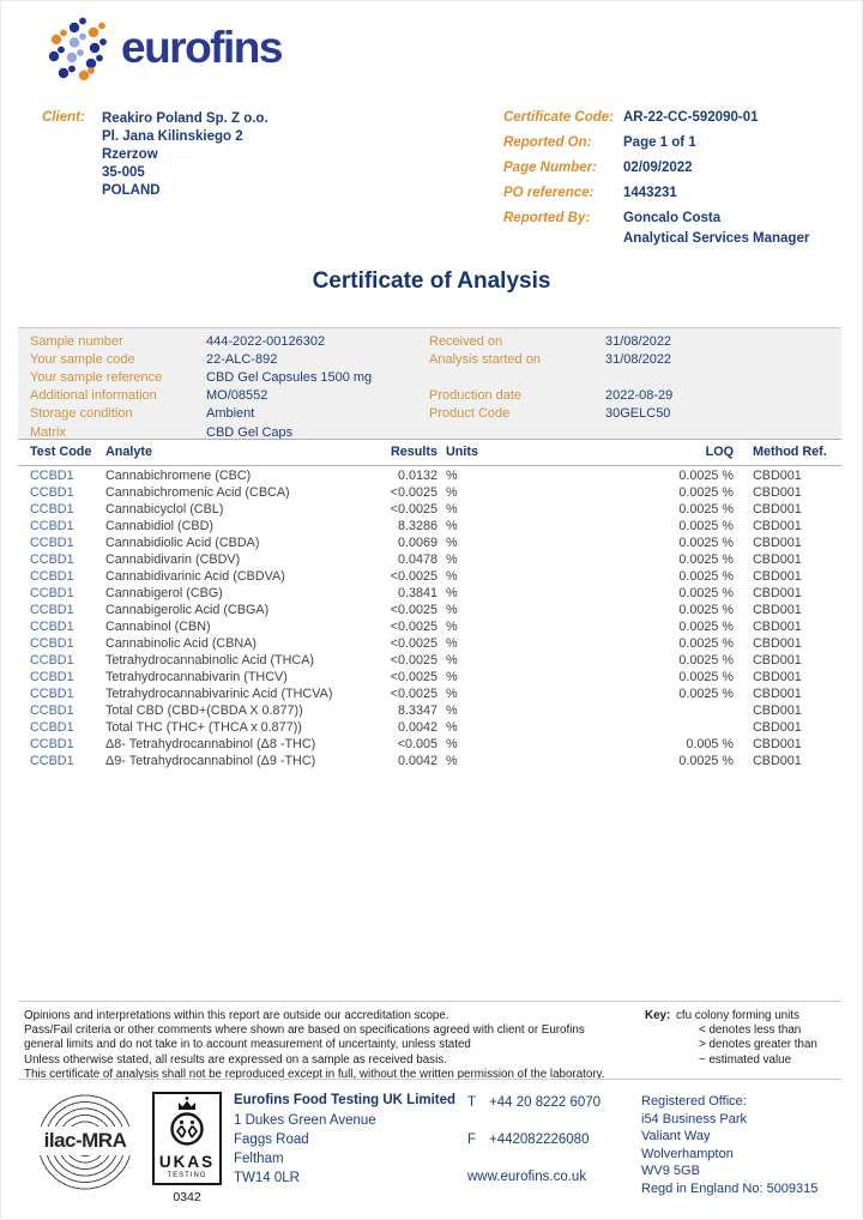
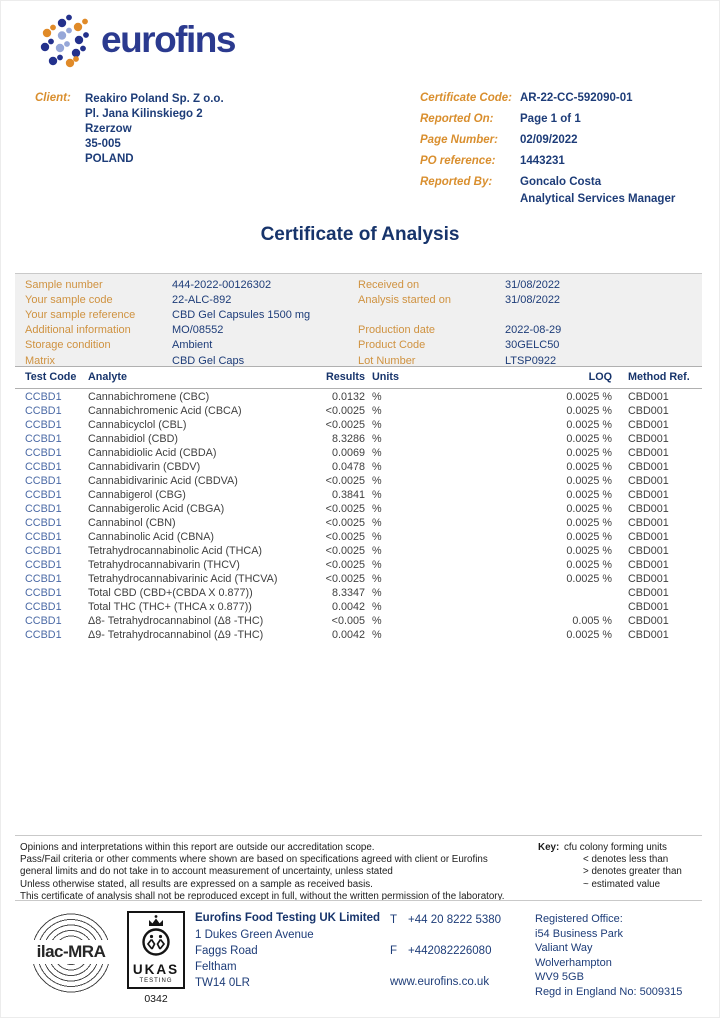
  eurofins
  Client:
  Reakiro Poland Sp. Z o.o.
  Pl. Jana Kilinskiego 2
  Rzerzow
  35-005
  POLAND
  Certificate Code:
  AR-22-CC-592090-01
  Reported On:
  Page 1 of 1
  Page Number:
  02/09/2022
  PO reference:
  1443231
  Reported By:
  Goncalo Costa
  Analytical Services Manager
  Certificate of Analysis
  Sample number
  444-2022-00126302
  Your sample code
  22-ALC-892
  Your sample reference
  CBD Gel Capsules 1500 mg
  Additional information
  MO/08552
  Storage condition
  Ambient
  Matrix
  CBD Gel Caps
  Received on
  31/08/2022
  Analysis started on
  31/08/2022
  Production date
  2022-08-29
  Product Code
  30GELC50
+ Lot Number
+ LTSP0922
  Test Code
  Analyte
  Results
  Units
  LOQ
  Method Ref.
  CCBD1
  Cannabichromene (CBC)
  0.0132
  %
  0.0025 %
  CBD001
  CCBD1
  Cannabichromenic Acid (CBCA)
  <0.0025
  %
  0.0025 %
  CBD001
  CCBD1
  Cannabicyclol (CBL)
  <0.0025
  %
  0.0025 %
  CBD001
  CCBD1
  Cannabidiol (CBD)
  8.3286
  %
  0.0025 %
  CBD001
  CCBD1
  Cannabidiolic Acid (CBDA)
  0.0069
  %
  0.0025 %
  CBD001
  CCBD1
  Cannabidivarin (CBDV)
  0.0478
  %
  0.0025 %
  CBD001
  CCBD1
  Cannabidivarinic Acid (CBDVA)
  <0.0025
  %
  0.0025 %
  CBD001
  CCBD1
  Cannabigerol (CBG)
  0.3841
  %
  0.0025 %
  CBD001
  CCBD1
  Cannabigerolic Acid (CBGA)
  <0.0025
  %
  0.0025 %
  CBD001
  CCBD1
  Cannabinol (CBN)
  <0.0025
  %
  0.0025 %
  CBD001
  CCBD1
  Cannabinolic Acid (CBNA)
  <0.0025
  %
  0.0025 %
  CBD001
  CCBD1
  Tetrahydrocannabinolic Acid (THCA)
  <0.0025
  %
  0.0025 %
  CBD001
  CCBD1
  Tetrahydrocannabivarin (THCV)
  <0.0025
  %
  0.0025 %
  CBD001
  CCBD1
  Tetrahydrocannabivarinic Acid (THCVA)
  <0.0025
  %
  0.0025 %
  CBD001
  CCBD1
  Total CBD (CBD+(CBDA X 0.877))
  8.3347
  %
  CBD001
  CCBD1
  Total THC (THC+ (THCA x 0.877))
  0.0042
  %
  CBD001
  CCBD1
  Δ8- Tetrahydrocannabinol (Δ8 -THC)
  <0.005
  %
  0.005 %
  CBD001
  CCBD1
  Δ9- Tetrahydrocannabinol (Δ9 -THC)
  0.0042
  %
  0.0025 %
  CBD001
  Opinions and interpretations within this report are outside our accreditation scope.
  Pass/Fail criteria or other comments where shown are based on specifications agreed with client or Eurofins general limits and do not take in to account measurement of uncertainty, unless stated
  Unless otherwise stated, all results are expressed on a sample as received basis.
  This certificate of analysis shall not be reproduced except in full, without the written permission of the laboratory.
  Key:
  cfu colony forming units
  < denotes less than
  > denotes greater than
  ~ estimated value
  ilac-MRA
  UKAS
  0342
  Eurofins Food Testing UK Limited
  1 Dukes Green Avenue
  Faggs Road
  Feltham
  TW14 0LR
- T +44 20 8222 6070
+ T +44 20 8222 5380
  F +442082226080
  www.eurofins.co.uk
  Registered Office:
  i54 Business Park
  Valiant Way
  Wolverhampton
  WV9 5GB
  Regd in England No: 5009315
